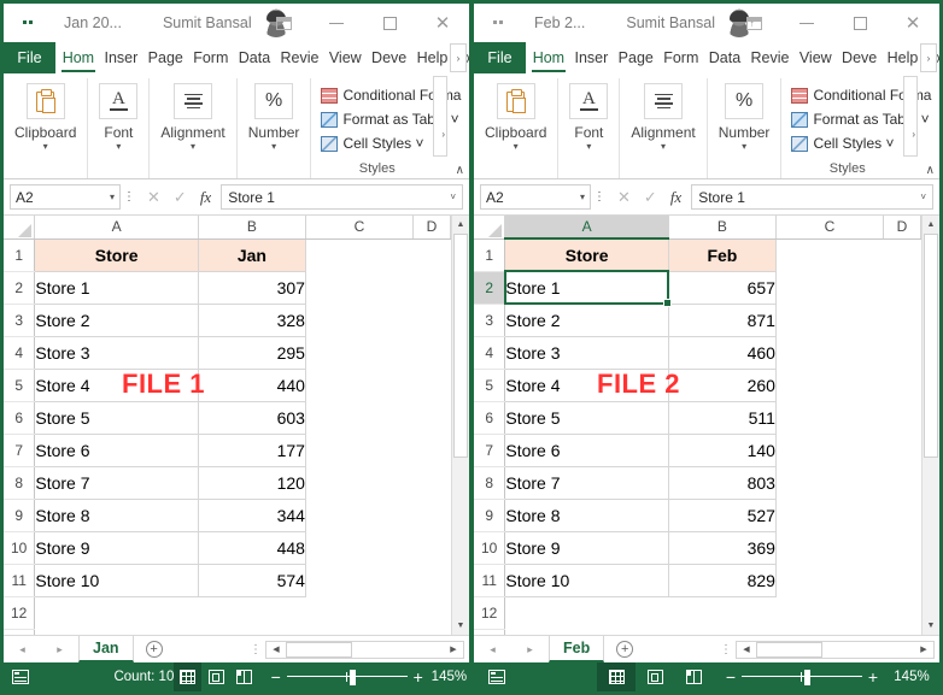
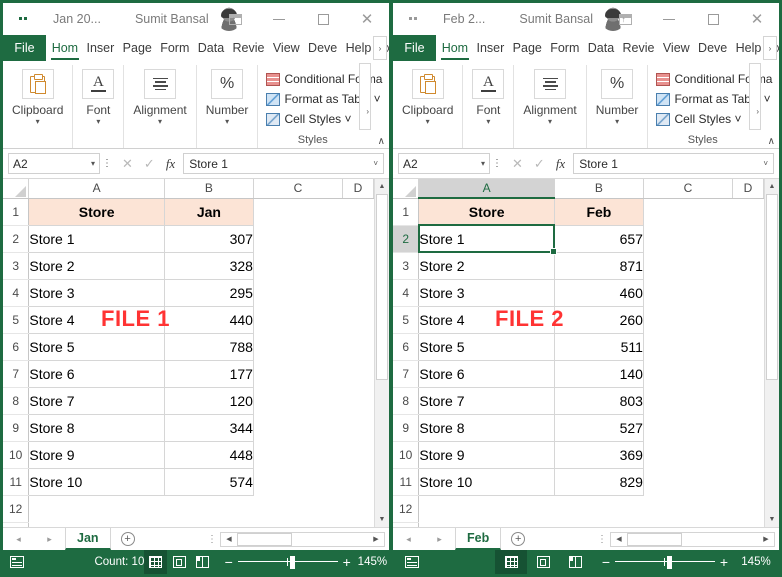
  Jan 20...
  Sumit Bansal
  ✕
  File
  Hom
  Inser
  Page
  Form
  Data
  Revie
  View
  Deve
  Help
  ›
  Clipboard
  ▾
  A
  Font
  ▾
  Alignment
  ▾
  %
  Number
  ▾
  Conditional Fa
  Format as Tab ˅
  Cell Styles ˅
  Styles
  ›
  ∧
  A2
  ▾
  ⋮
  ✕
  ✓
  fx
  Store 1
  ˅
  	A	B	C	D
  1	Store	Jan
  2	Store 1	307
  3	Store 2	328
  4	Store 3	295
  5	Store 4	440
- 6	Store 5	603
+ 6	Store 5	788
  7	Store 6	177
  8	Store 7	120
  9	Store 8	344
  10	Store 9	448
  11	Store 10	574
  12
  FILE 1
  ◂
  ▸
  Jan
  +
  ⋮
  Count: 10
  −
  +
  145%
  Feb 2...
  Sumit Bansal
  ✕
  File
  Hom
  Inser
  Page
  Form
  Data
  Revie
  View
  Deve
  Help
  ›
  Clipboard
  ▾
  A
  Font
  ▾
  Alignment
  ▾
  %
  Number
  ▾
  Conditional Fa
  Format as Tab ˅
  Cell Styles ˅
  Styles
  ›
  ∧
  A2
  ▾
  ⋮
  ✕
  ✓
  fx
  Store 1
  ˅
  	A	B	C	D
  1	Store	Feb
  2	Store 1	657
  3	Store 2	871
  4	Store 3	460
  5	Store 4	260
  6	Store 5	511
  7	Store 6	140
  8	Store 7	803
  9	Store 8	527
  10	Store 9	369
  11	Store 10	829
  12
  FILE 2
  ◂
  ▸
  Feb
  +
  ⋮
  −
  +
  145%
